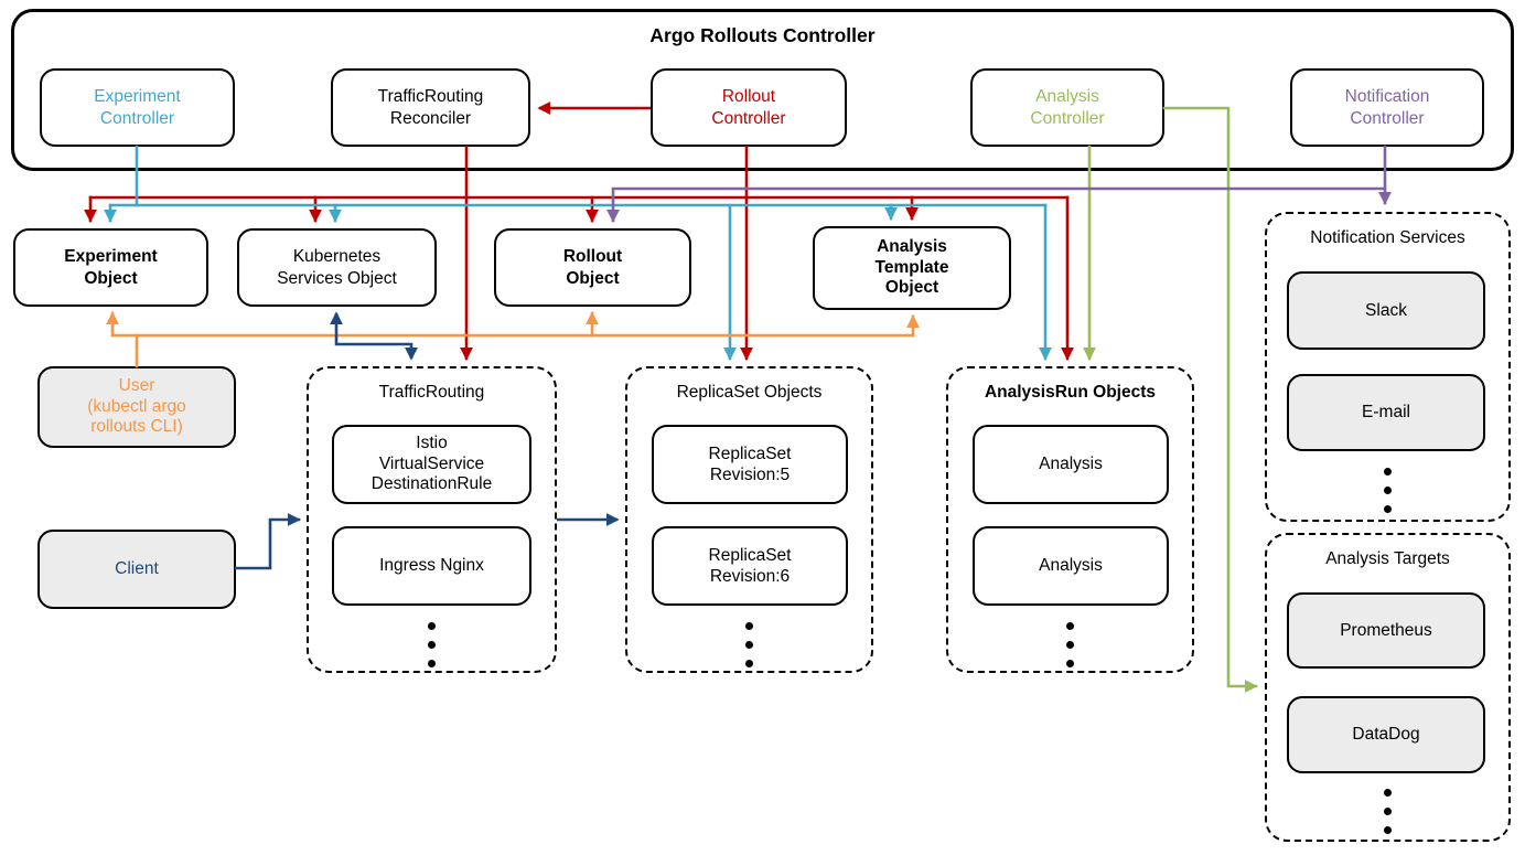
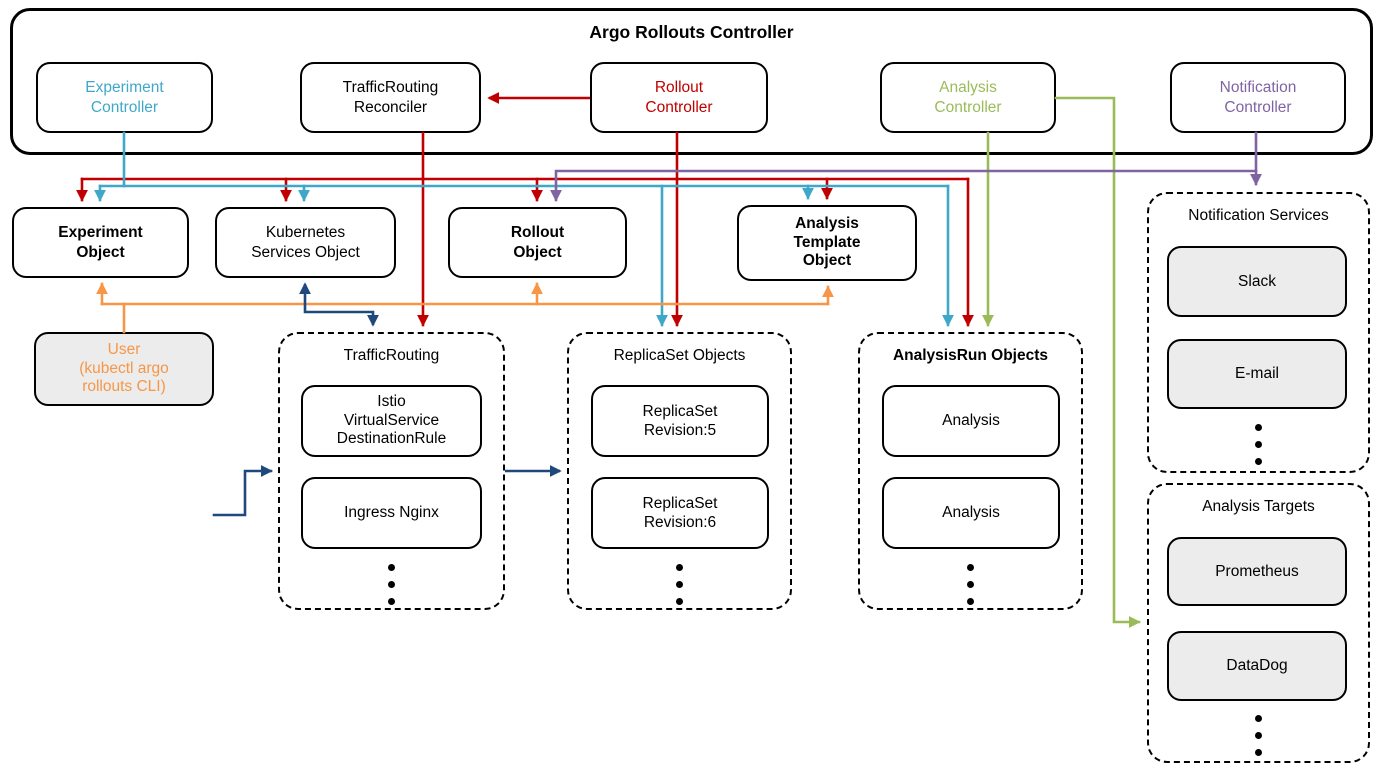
  Argo Rollouts Controller
  Experiment
  Controller
  TrafficRouting
  Reconciler
  Rollout
  Controller
  Analysis
  Controller
  Notification
  Controller
  Experiment
  Object
  Kubernetes
  Services Object
  Rollout
  Object
  Analysis
  Template
  Object
  User
  (kubectl argo
  rollouts CLI)
- Client
  TrafficRouting
  Istio
  VirtualService
  DestinationRule
  Ingress Nginx
  ReplicaSet Objects
  ReplicaSet
  Revision:5
  ReplicaSet
  Revision:6
  AnalysisRun Objects
  Analysis
  Analysis
  Notification Services
  Slack
  E-mail
  Analysis Targets
  Prometheus
  DataDog
